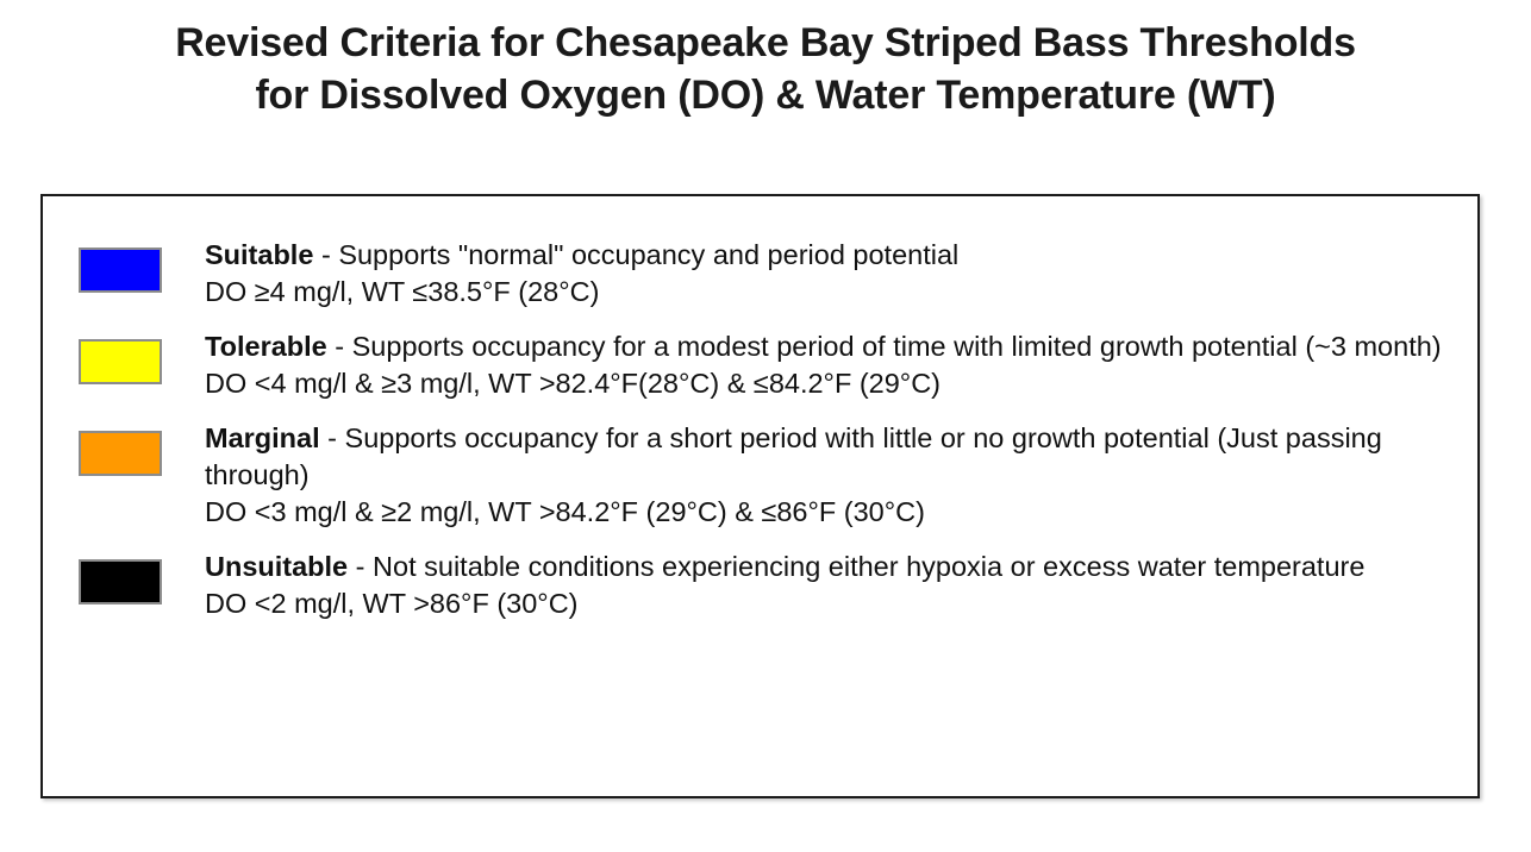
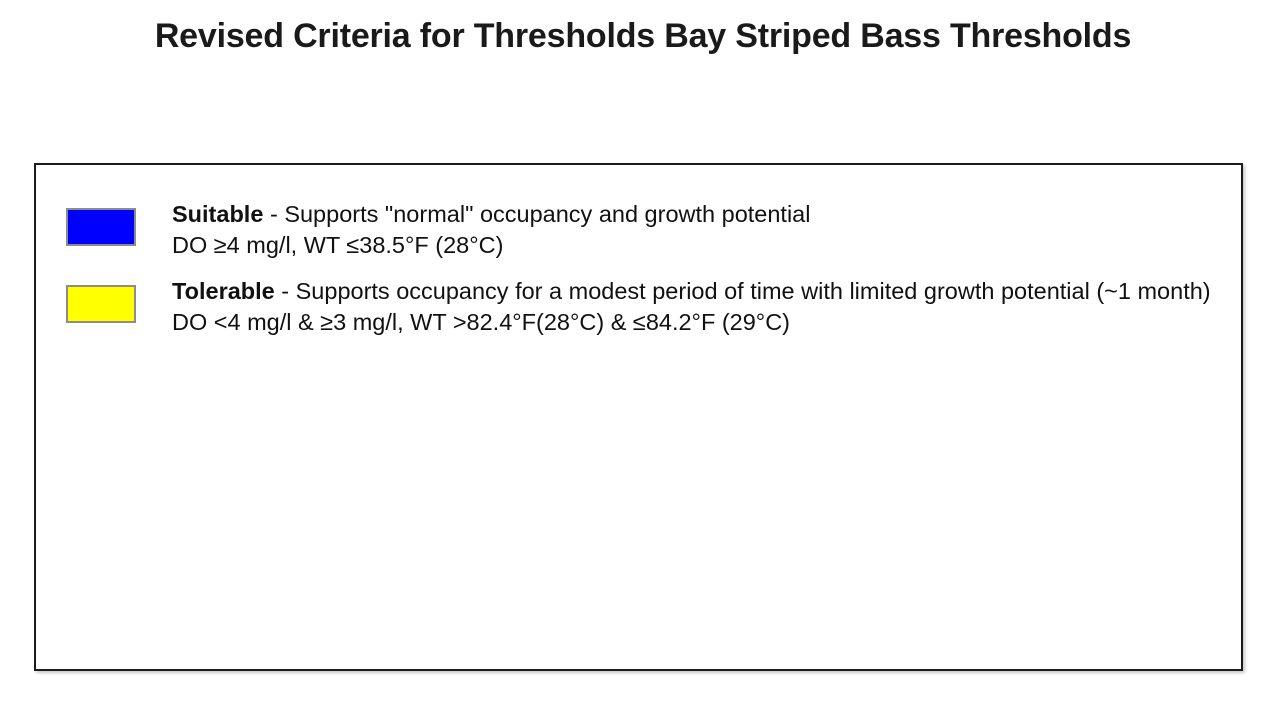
- Revised Criteria for Chesapeake Bay Striped Bass Thresholds
+ Revised Criteria for Thresholds Bay Striped Bass Thresholds
- for Dissolved Oxygen (DO) & Water Temperature (WT)
- Suitable - Supports "normal" occupancy and period potential
+ Suitable - Supports "normal" occupancy and growth potential
  DO ≥4 mg/l, WT ≤38.5°F (28°C)
- Tolerable - Supports occupancy for a modest period of time with limited growth potential (~3 month)
+ Tolerable - Supports occupancy for a modest period of time with limited growth potential (~1 month)
  DO <4 mg/l & ≥3 mg/l, WT >82.4°F(28°C) & ≤84.2°F (29°C)
- Marginal - Supports occupancy for a short period with little or no growth potential (Just passing through)
- DO <3 mg/l & ≥2 mg/l, WT >84.2°F (29°C) & ≤86°F (30°C)
- Unsuitable - Not suitable conditions experiencing either hypoxia or excess water temperature
- DO <2 mg/l, WT >86°F (30°C)
